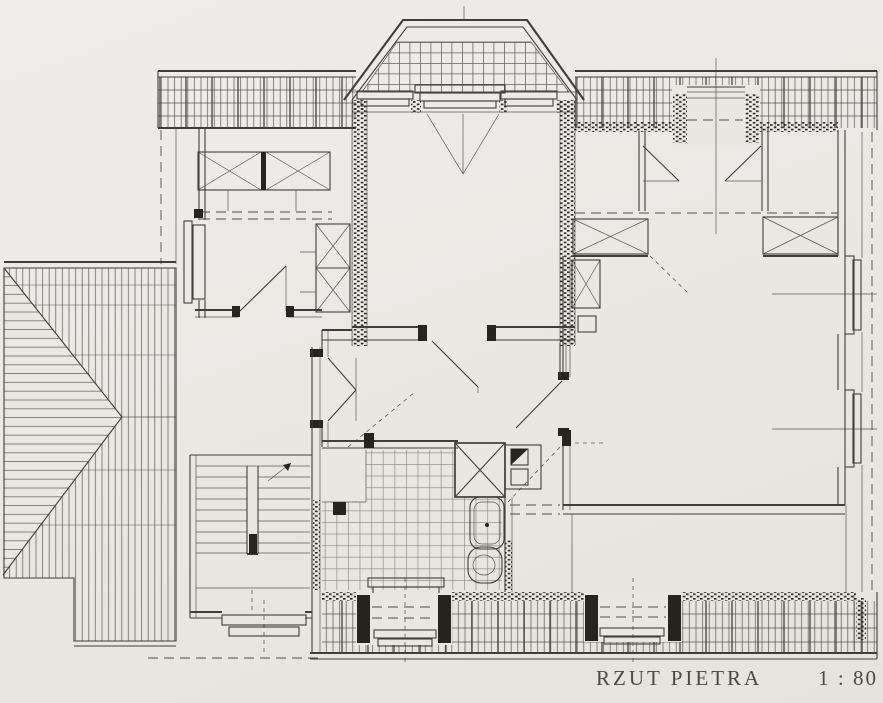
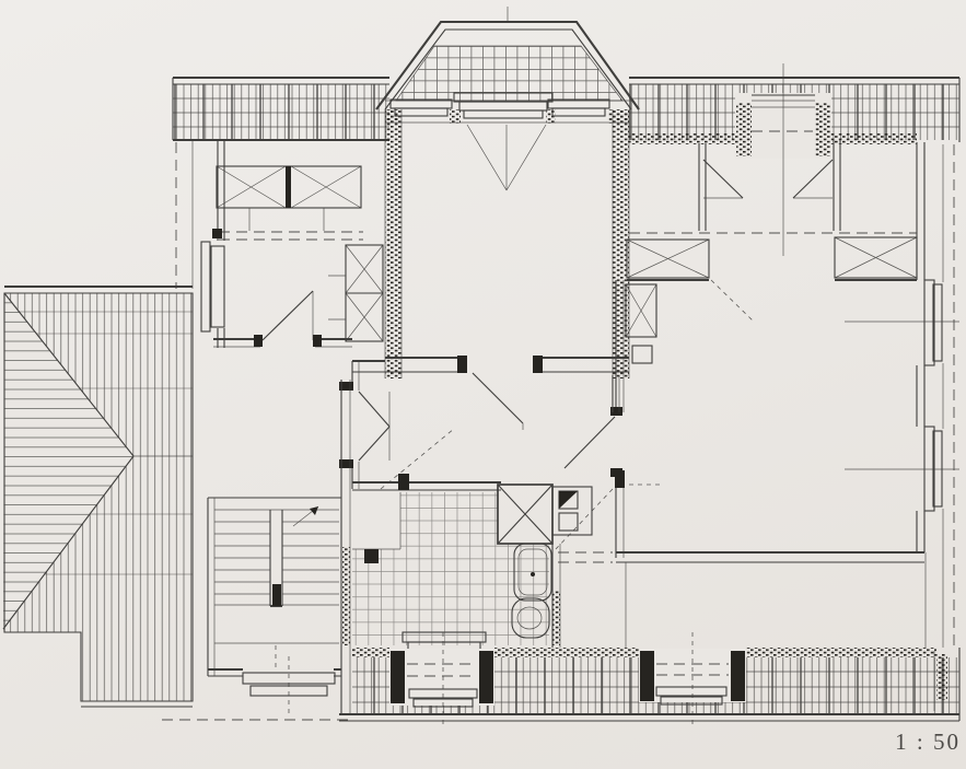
- RZUT PIETRA
- 1 : 80
+ 1 : 50
